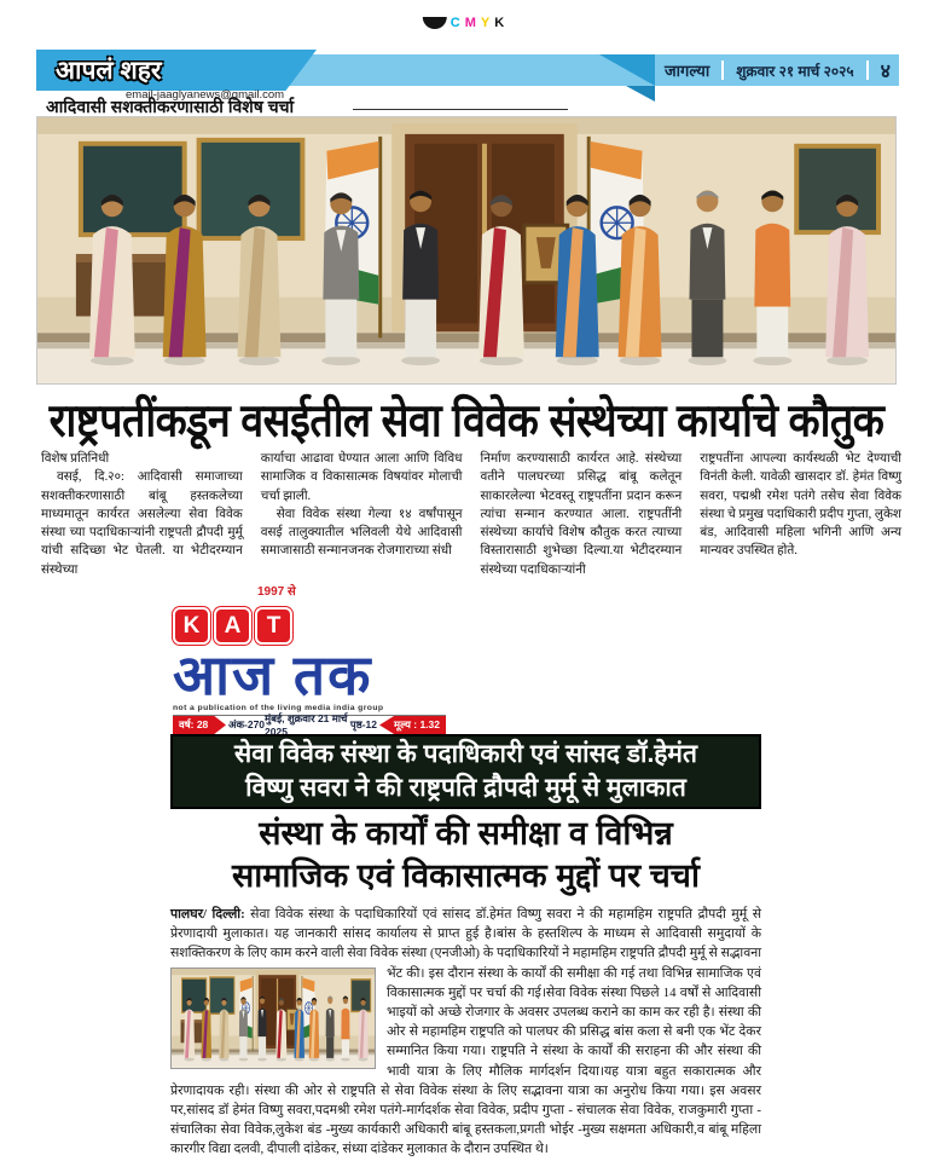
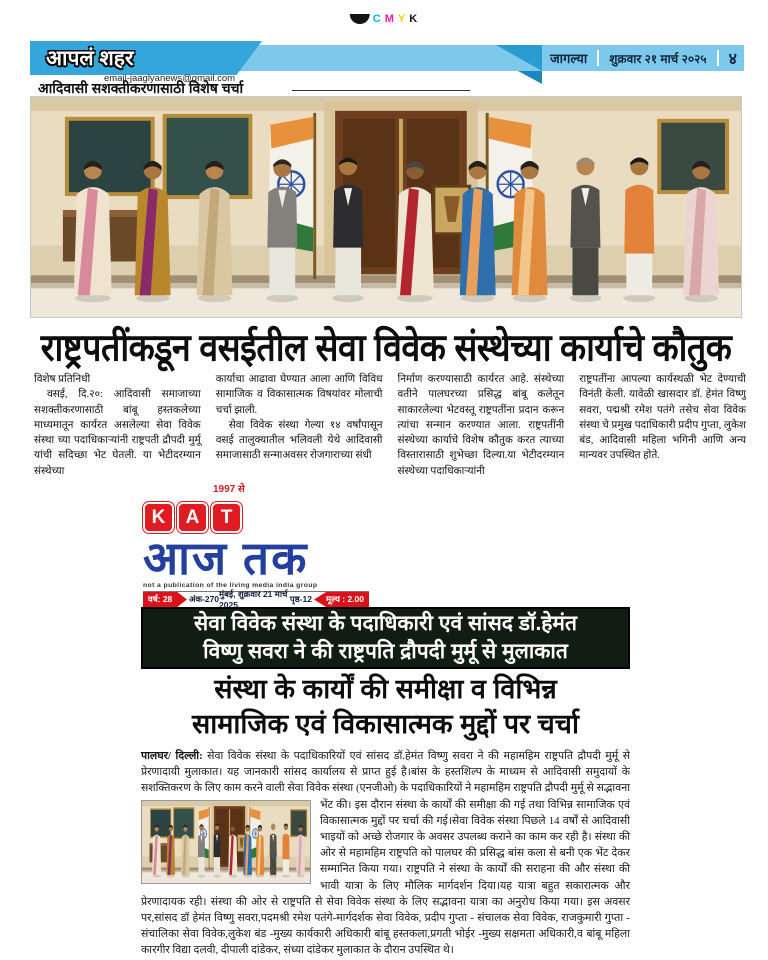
  C
  M
  Y
  K
  आपलं शहर
  जागल्या
  शुक्रवार २१ मार्च २०२५
  ४
  email-jaaglyanews@gmail.com
  आदिवासी सशक्तीकरणासाठी विशेष चर्चा
  राष्ट्रपतींकडून वसईतील सेवा विवेक संस्थेच्या कार्याचे कौतुक
  विशेष प्रतिनिधी
  वसई, दि.२०: आदिवासी समाजाच्या सशक्तीकरणासाठी बांबू हस्तकलेच्या माध्यमातून कार्यरत असलेल्या सेवा विवेक संस्था च्या पदाधिकाऱ्यांनी राष्ट्रपती द्रौपदी मुर्मू यांची सदिच्छा भेट घेतली. या भेटीदरम्यान संस्थेच्या
  कार्याचा आढावा घेण्यात आला आणि विविध सामाजिक व विकासात्मक विषयांवर मोलाची चर्चा झाली.
- सेवा विवेक संस्था गेल्या १४ वर्षांपासून वसई तालुक्यातील भलिवली येथे आदिवासी समाजासाठी सन्मानजनक रोजगाराच्या संधी
+ सेवा विवेक संस्था गेल्या १४ वर्षांपासून वसई तालुक्यातील भलिवली येथे आदिवासी समाजासाठी सन्माअवसर रोजगाराच्या संधी
  निर्माण करण्यासाठी कार्यरत आहे. संस्थेच्या वतीने पालघरच्या प्रसिद्ध बांबू कलेतून साकारलेल्या भेटवस्तू राष्ट्रपतींना प्रदान करून त्यांचा सन्मान करण्यात आला. राष्ट्रपतींनी संस्थेच्या कार्याचे विशेष कौतुक करत त्याच्या विस्तारासाठी शुभेच्छा दिल्या.या भेटीदरम्यान संस्थेच्या पदाधिकाऱ्यांनी
  राष्ट्रपतींना आपल्या कार्यस्थळी भेट देण्याची विनंती केली. यावेळी खासदार डॉ. हेमंत विष्णु सवरा, पद्मश्री रमेश पतंगे तसेच सेवा विवेक संस्था चे प्रमुख पदाधिकारी प्रदीप गुप्ता, लुकेश बंड, आदिवासी महिला भगिनी आणि अन्य मान्यवर उपस्थित होते.
  1997 से
  K
  A
  T
  आज तक
  वर्ष: 28
  अंक-270
  मुंबई, शुक्रवार 21 मार्च 2025
  पृष्ठ-12
- मूल्य : 1.32
+ मूल्य : 2.00
  सेवा विवेक संस्था के पदाधिकारी एवं सांसद डॉ.हेमंत
  विष्णु सवरा ने की राष्ट्रपति द्रौपदी मुर्मू से मुलाकात
  संस्था के कार्यों की समीक्षा व विभिन्न
  सामाजिक एवं विकासात्मक मुद्दों पर चर्चा
  पालघर/ दिल्ली: सेवा विवेक संस्था के पदाधिकारियों एवं सांसद डॉ.हेमंत विष्णु सवरा ने की महामहिम राष्ट्रपति द्रौपदी मुर्मू से प्रेरणादायी मुलाकात। यह जानकारी सांसद कार्यालय से प्राप्त हुई है।बांस के हस्तशिल्प के माध्यम से आदिवासी समुदायों के सशक्तिकरण के लिए काम करने वाली सेवा विवेक संस्था (एनजीओ) के पदाधिकारियों ने महामहिम राष्ट्रपति द्रौपदी मुर्मू से सद्भावना भेंट की। इस दौरान संस्था के कार्यों की समीक्षा की गई तथा विभिन्न सामाजिक एवं विकासात्मक मुद्दों पर चर्चा की गई।सेवा विवेक संस्था पिछले 14 वर्षों से आदिवासी भाइयों को अच्छे रोजगार के अवसर उपलब्ध कराने का काम कर रही है। संस्था की ओर से महामहिम राष्ट्रपति को पालघर की प्रसिद्ध बांस कला से बनी एक भेंट देकर सम्मानित किया गया। राष्ट्रपति ने संस्था के कार्यों की सराहना की और संस्था की भावी यात्रा के लिए मौलिक मार्गदर्शन दिया।यह यात्रा बहुत सकारात्मक और प्रेरणादायक रही। संस्था की ओर से राष्ट्रपति से सेवा विवेक संस्था के लिए सद्भावना यात्रा का अनुरोध किया गया। इस अवसर पर,सांसद डॉ हेमंत विष्णु सवरा,पदमश्री रमेश पतंगे-मार्गदर्शक सेवा विवेक, प्रदीप गुप्ता - संचालक सेवा विवेक, राजकुमारी गुप्ता - संचालिका सेवा विवेक,लुकेश बंड -मुख्य कार्यकारी अधिकारी बांबू हस्तकला,प्रगती भोईर -मुख्य सक्षमता अधिकारी,व बांबू महिला कारगीर विद्या दलवी, दीपाली दांडेकर, संध्या दांडेकर मुलाकात के दौरान उपस्थित थे।
